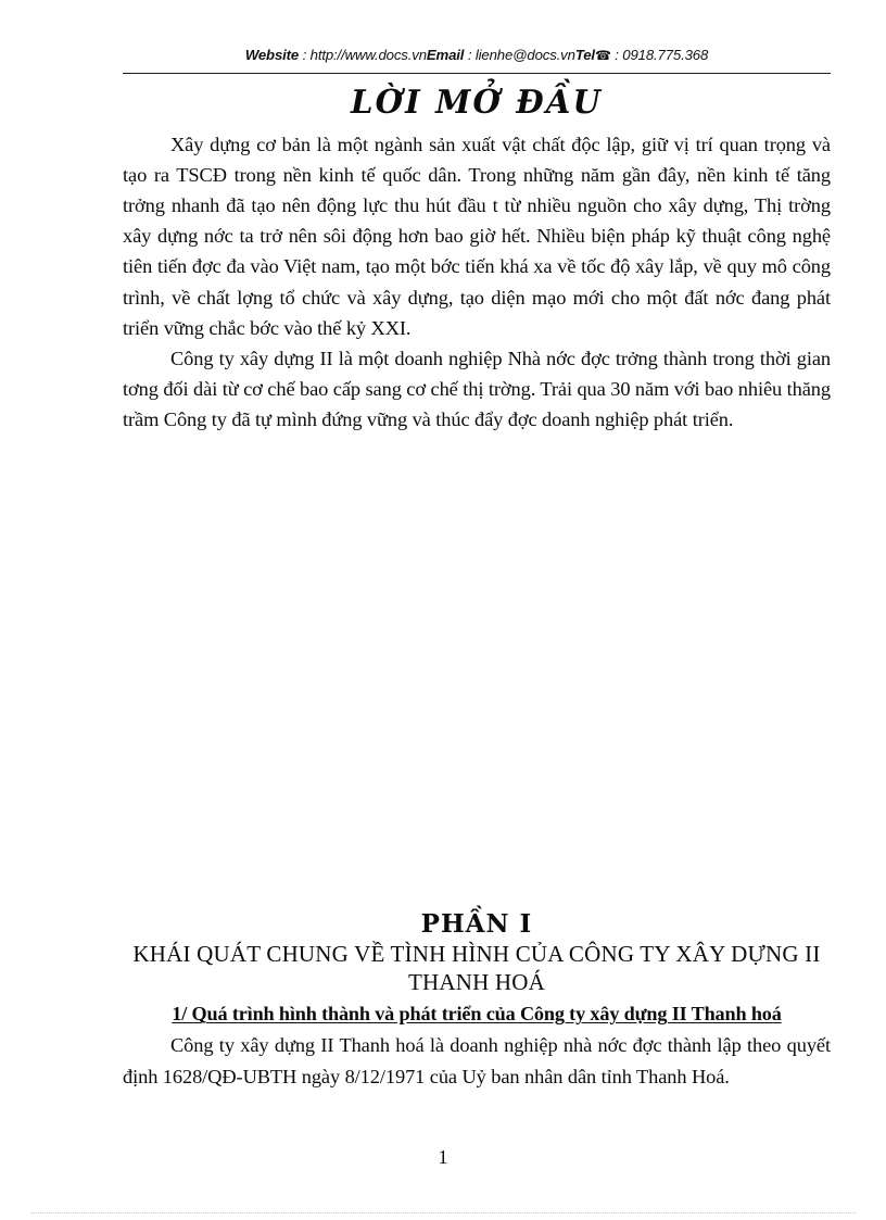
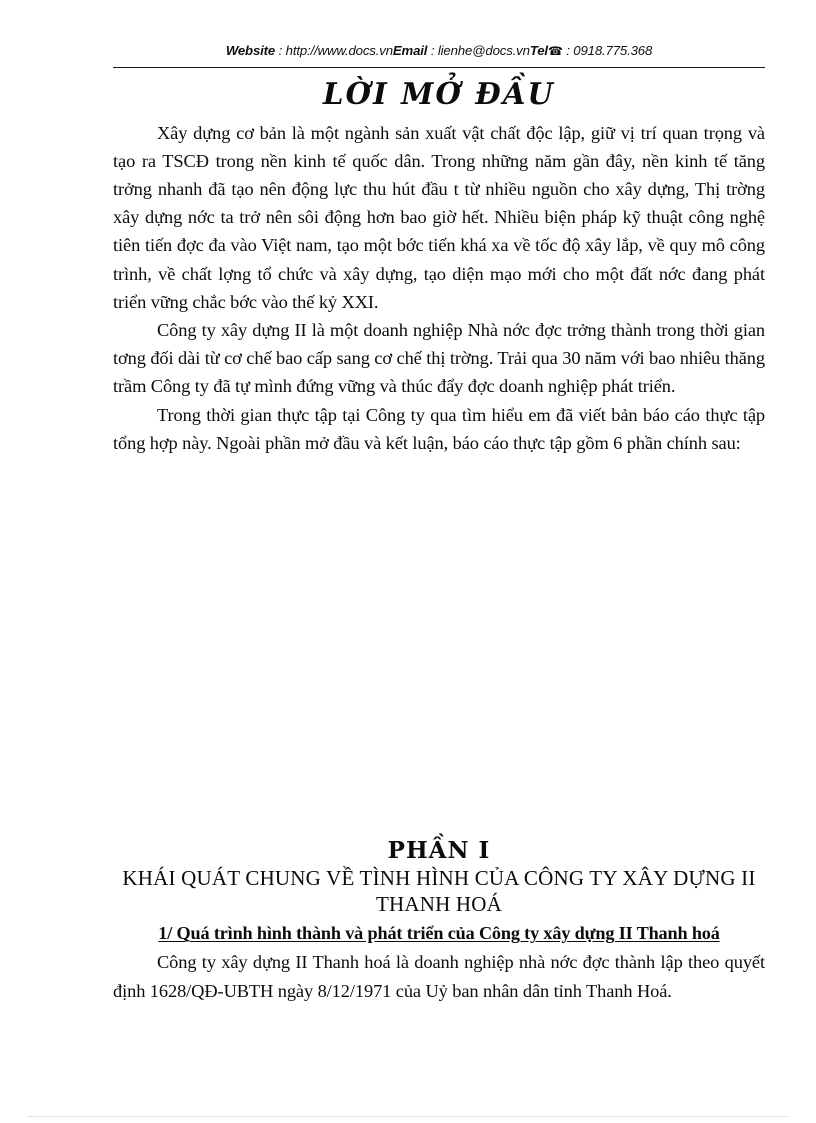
  Website : http://www.docs.vnEmail : lienhe@docs.vnTel☎ : 0918.775.368
  LỜI MỞ ĐẦU
  Xây dựng cơ bản là một ngành sản xuất vật chất độc lập, giữ vị trí quan trọng và tạo ra TSCĐ trong nền kinh tế quốc dân. Trong những năm gần đây, nền kinh tế tăng trởng nhanh đã tạo nên động lực thu hút đầu t từ nhiều nguồn cho xây dựng, Thị trờng xây dựng nớc ta trở nên sôi động hơn bao giờ hết. Nhiều biện pháp kỹ thuật công nghệ tiên tiến đợc đa vào Việt nam, tạo một bớc tiến khá xa về tốc độ xây lắp, về quy mô công trình, về chất lợng tổ chức và xây dựng, tạo diện mạo mới cho một đất nớc đang phát triển vững chắc bớc vào thế kỷ XXI.
  Công ty xây dựng II là một doanh nghiệp Nhà nớc đợc trởng thành trong thời gian tơng đối dài từ cơ chế bao cấp sang cơ chế thị trờng. Trải qua 30 năm với bao nhiêu thăng trầm Công ty đã tự mình đứng vững và thúc đẩy đợc doanh nghiệp phát triển.
+ Trong thời gian thực tập tại Công ty qua tìm hiểu em đã viết bản báo cáo thực tập tổng hợp này. Ngoài phần mở đầu và kết luận, báo cáo thực tập gồm 6 phần chính sau:
  PHẦN I
  KHÁI QUÁT CHUNG VỀ TÌNH HÌNH CỦA CÔNG TY XÂY DỰNG II THANH HOÁ
  1/ Quá trình hình thành và phát triển của Công ty xây dựng II Thanh hoá
  Công ty xây dựng II Thanh hoá là doanh nghiệp nhà nớc đợc thành lập theo quyết định 1628/QĐ-UBTH ngày 8/12/1971 của Uỷ ban nhân dân tỉnh Thanh Hoá.
- 1
